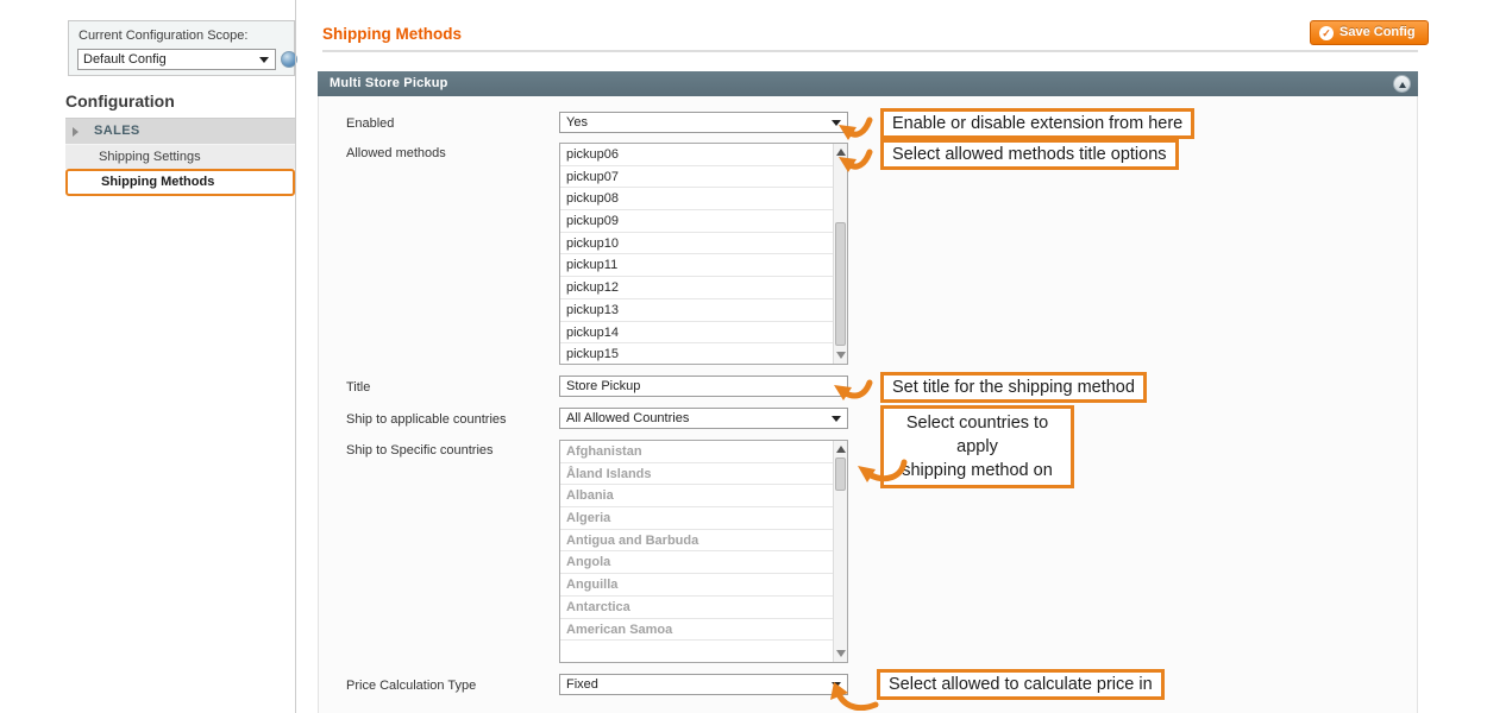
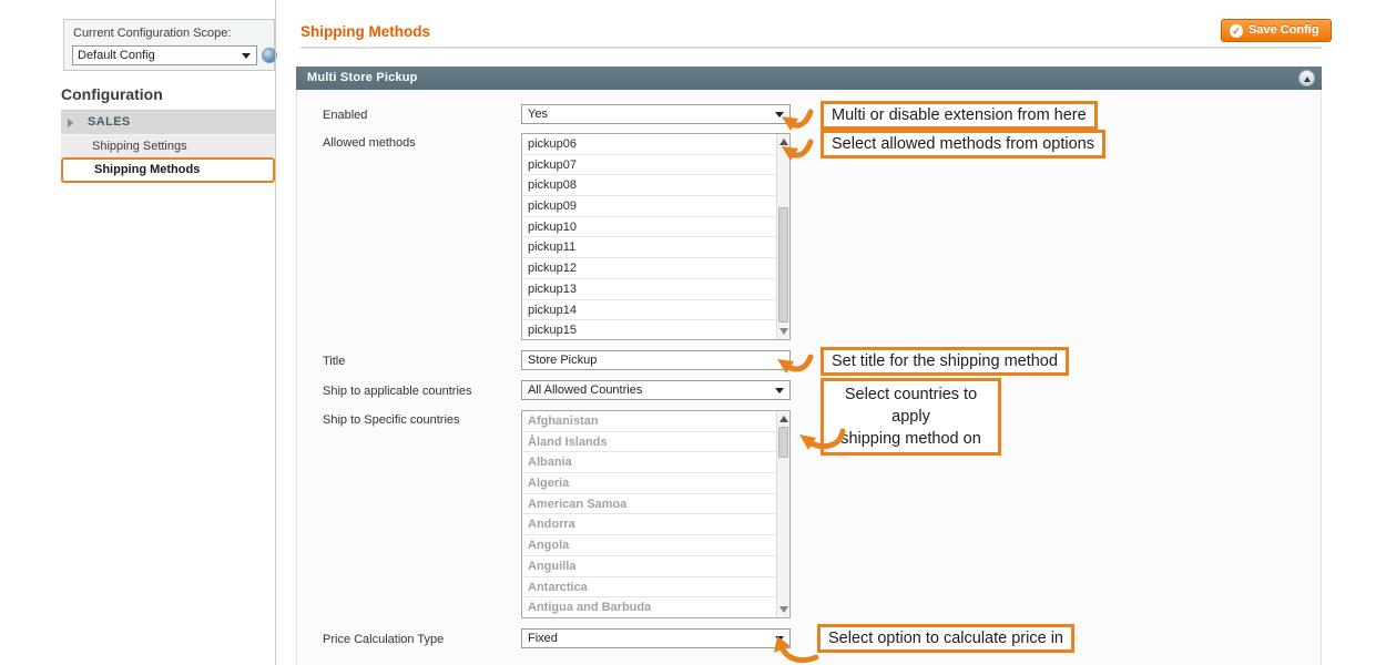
  Current Configuration Scope:
  Default Config
  Configuration
  SALES
  Shipping Settings
  Shipping Methods
  Shipping Methods
  ✓
  Save Config
  Multi Store Pickup
  Enabled
  Allowed methods
  Title
  Ship to applicable countries
  Ship to Specific countries
  Price Calculation Type
  Yes
  pickup06
  pickup07
  pickup08
  pickup09
  pickup10
  pickup11
  pickup12
  pickup13
  pickup14
  pickup15
  Store Pickup
  All Allowed Countries
  Afghanistan
  Åland Islands
  Albania
  Algeria
- Antigua and Barbuda
+ American Samoa
+ Andorra
  Angola
  Anguilla
  Antarctica
- American Samoa
+ Antigua and Barbuda
  Fixed
- Enable or disable extension from here
+ Multi or disable extension from here
- Select allowed methods title options
+ Select allowed methods from options
  Set title for the shipping method
  Select countries to apply
  shipping method on
- Select allowed to calculate price in
+ Select option to calculate price in
